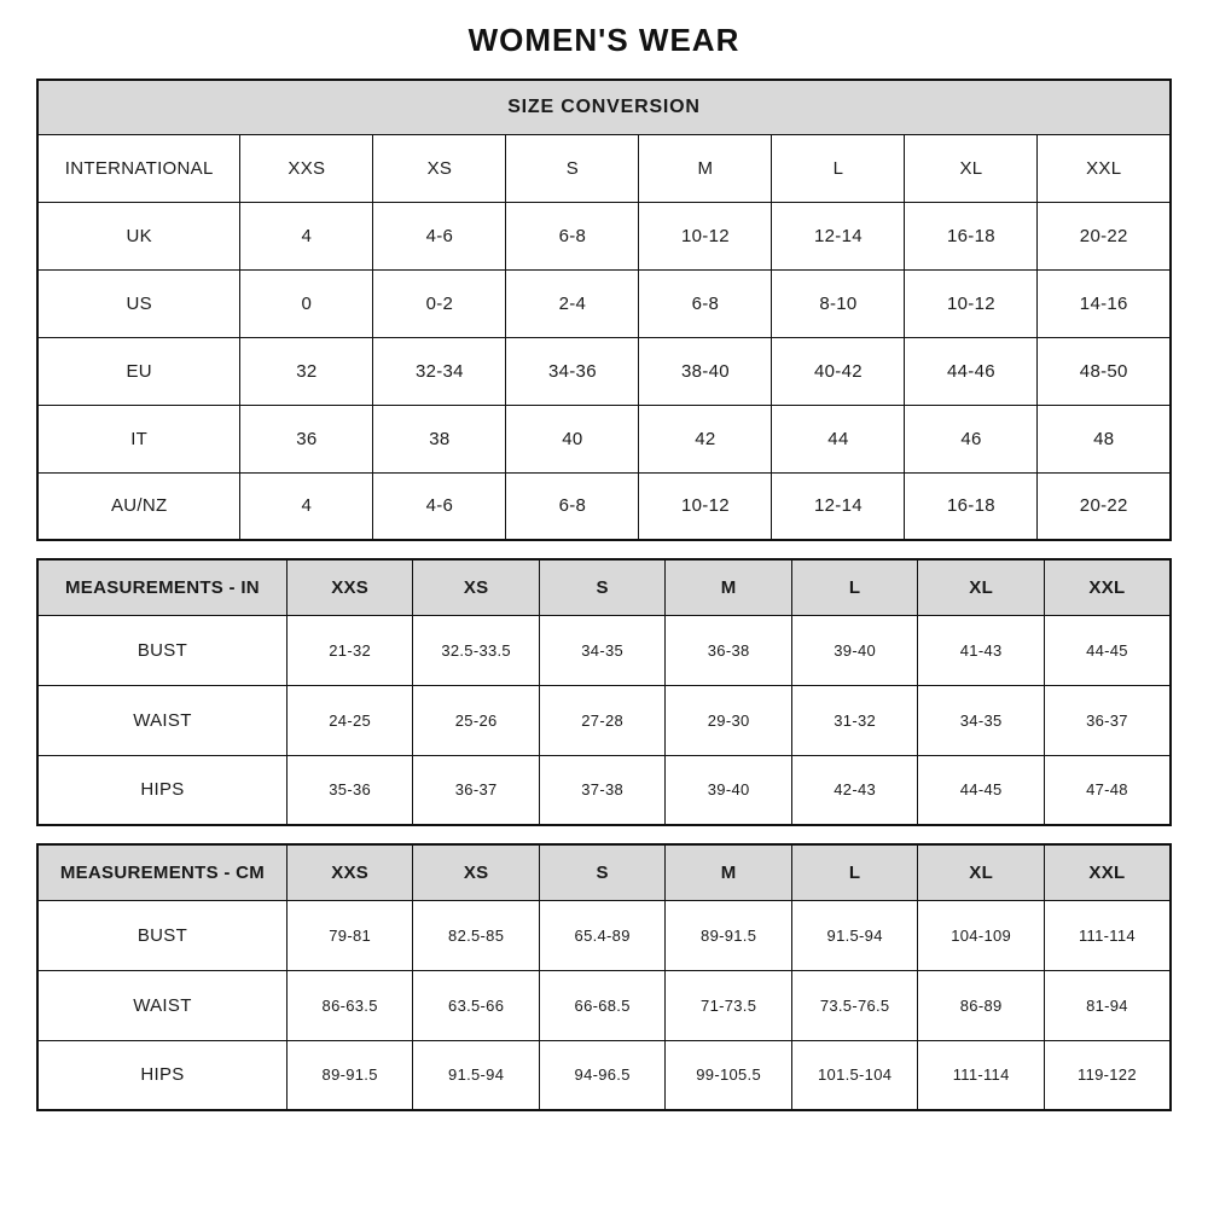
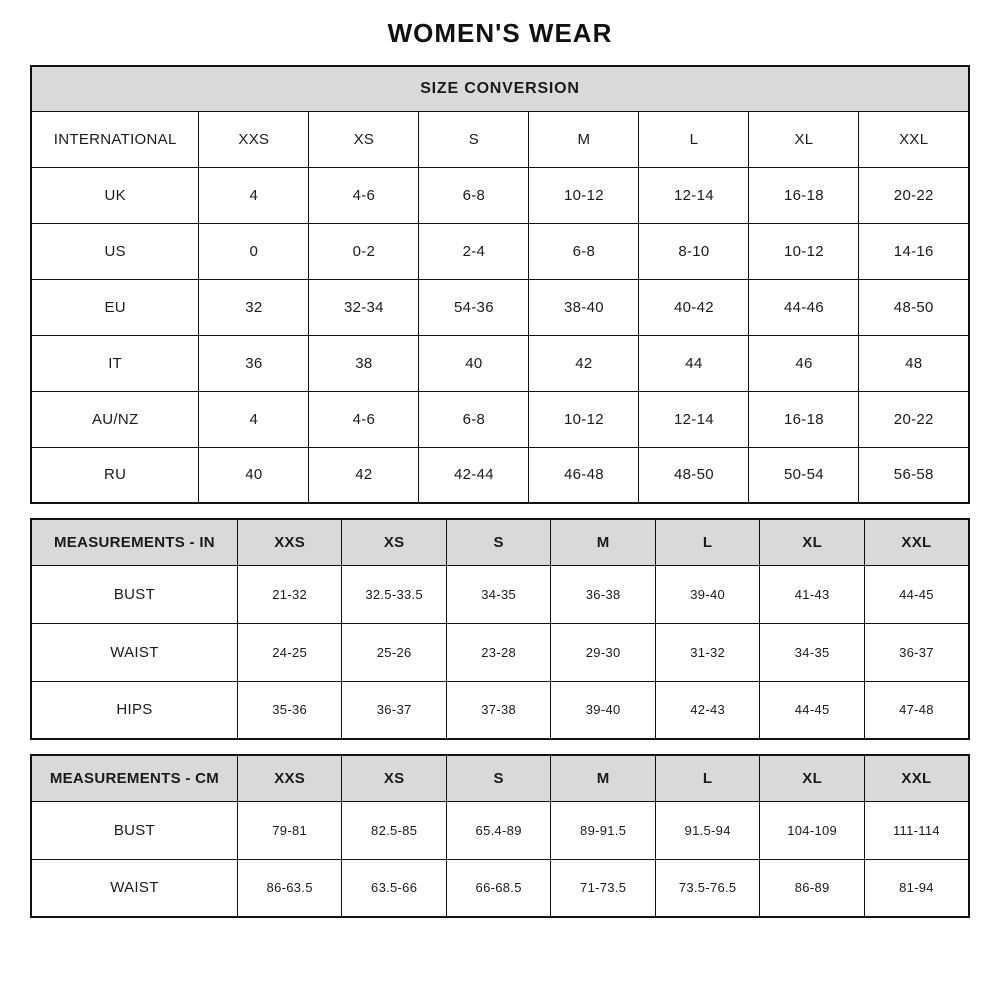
  WOMEN'S WEAR
  SIZE CONVERSION
  INTERNATIONAL	XXS	XS	S	M	L	XL	XXL
  UK	4	4-6	6-8	10-12	12-14	16-18	20-22
  US	0	0-2	2-4	6-8	8-10	10-12	14-16
- EU	32	32-34	34-36	38-40	40-42	44-46	48-50
+ EU	32	32-34	54-36	38-40	40-42	44-46	48-50
  IT	36	38	40	42	44	46	48
  AU/NZ	4	4-6	6-8	10-12	12-14	16-18	20-22
+ RU	40	42	42-44	46-48	48-50	50-54	56-58
  MEASUREMENTS - IN	XXS	XS	S	M	L	XL	XXL
  BUST	21-32	32.5-33.5	34-35	36-38	39-40	41-43	44-45
- WAIST	24-25	25-26	27-28	29-30	31-32	34-35	36-37
+ WAIST	24-25	25-26	23-28	29-30	31-32	34-35	36-37
  HIPS	35-36	36-37	37-38	39-40	42-43	44-45	47-48
  MEASUREMENTS - CM	XXS	XS	S	M	L	XL	XXL
  BUST	79-81	82.5-85	65.4-89	89-91.5	91.5-94	104-109	111-114
  WAIST	86-63.5	63.5-66	66-68.5	71-73.5	73.5-76.5	86-89	81-94
- HIPS	89-91.5	91.5-94	94-96.5	99-105.5	101.5-104	111-114	119-122
